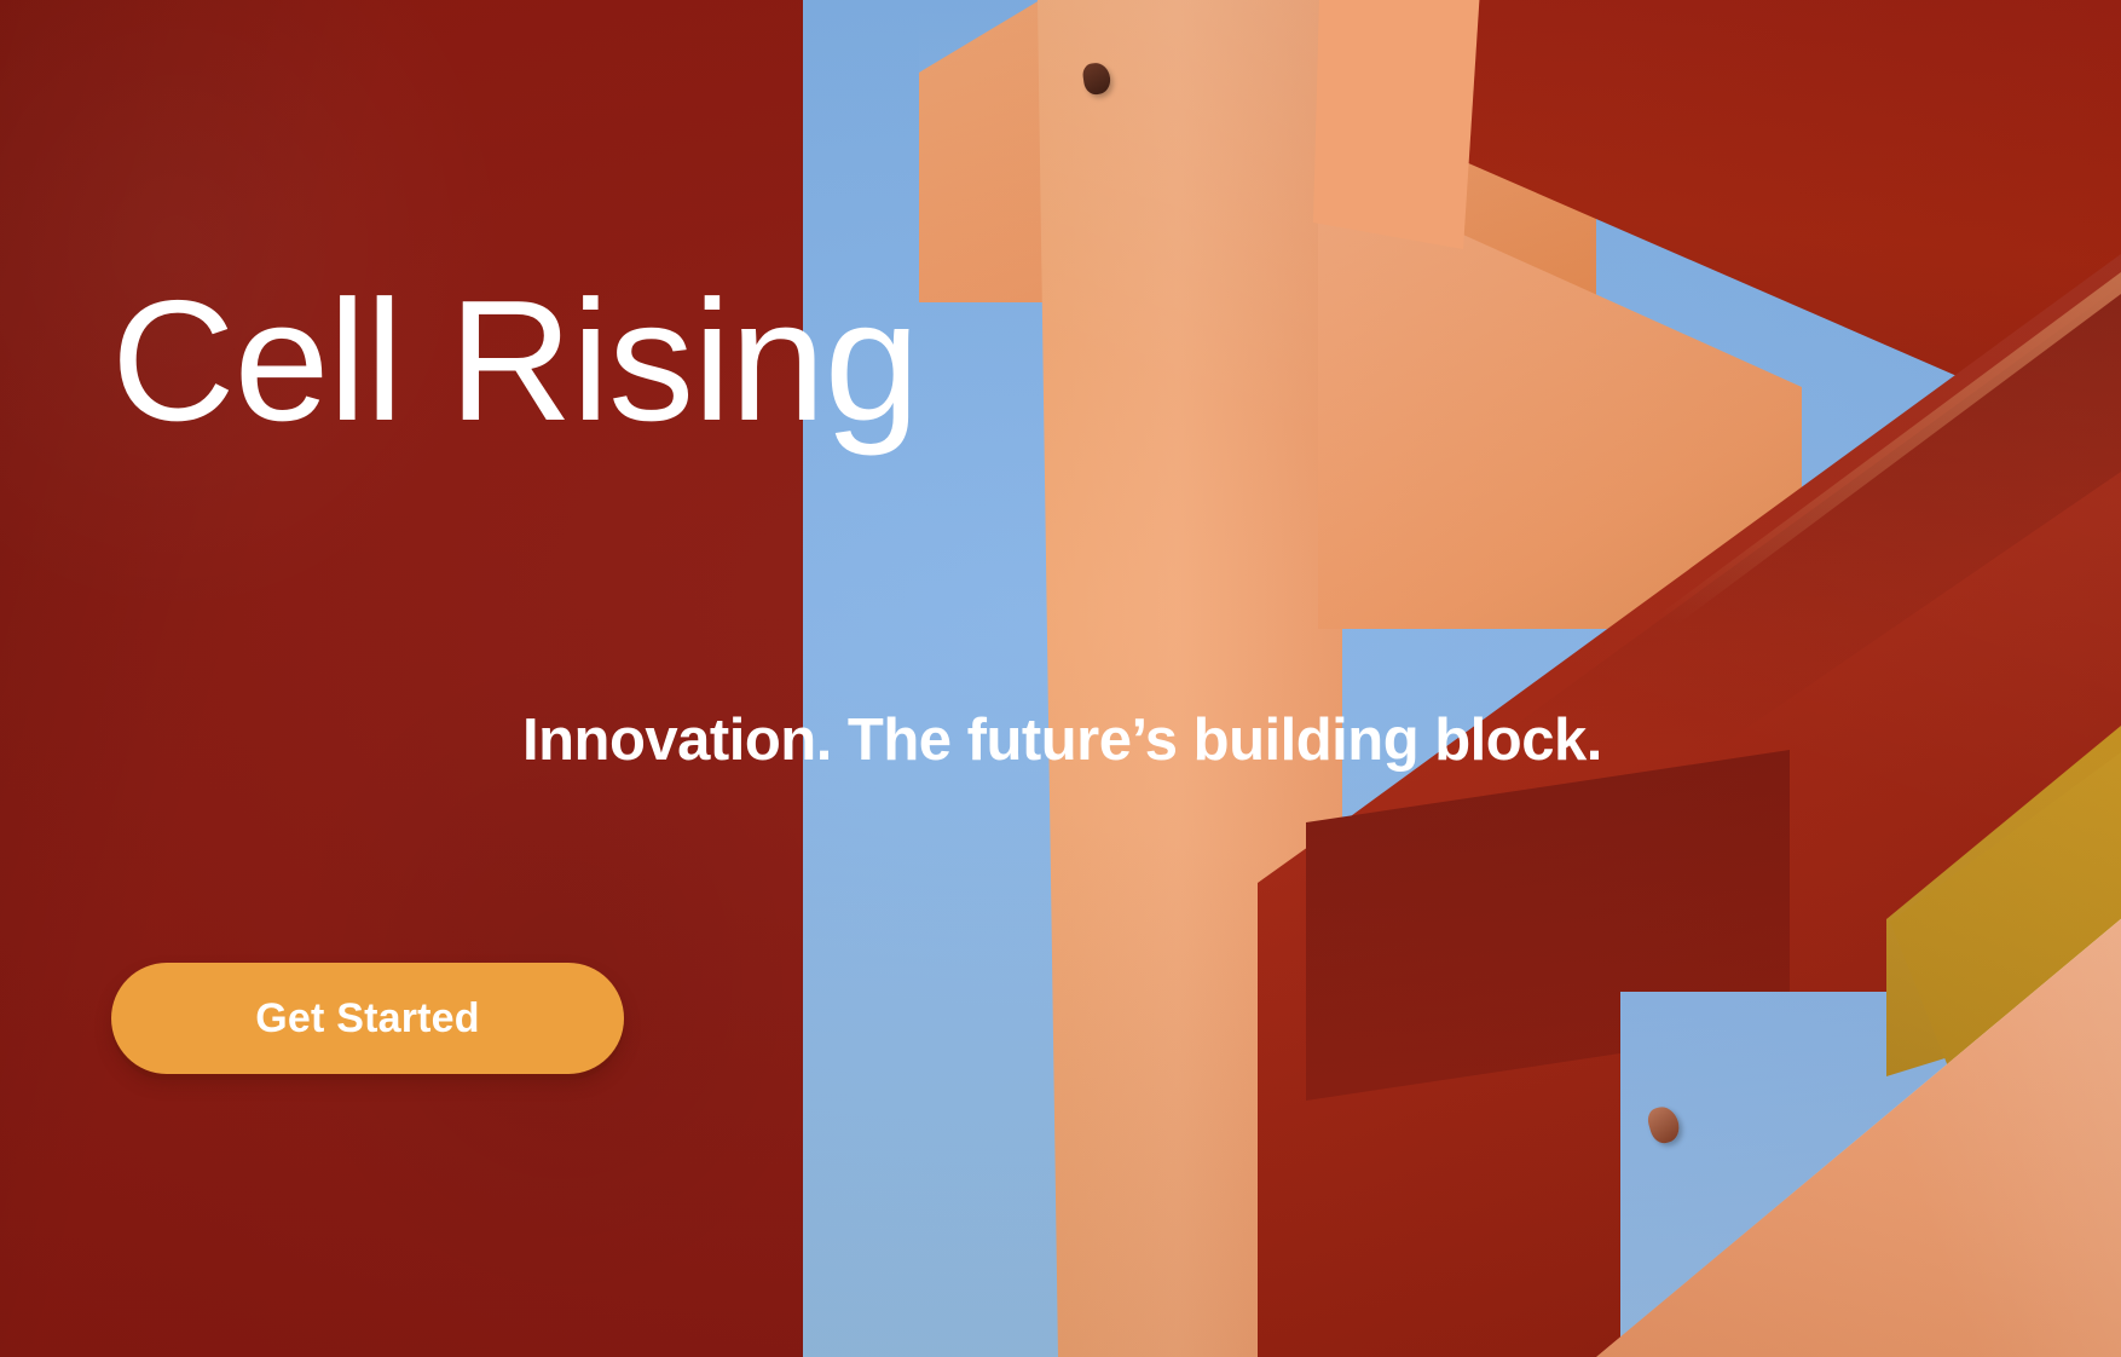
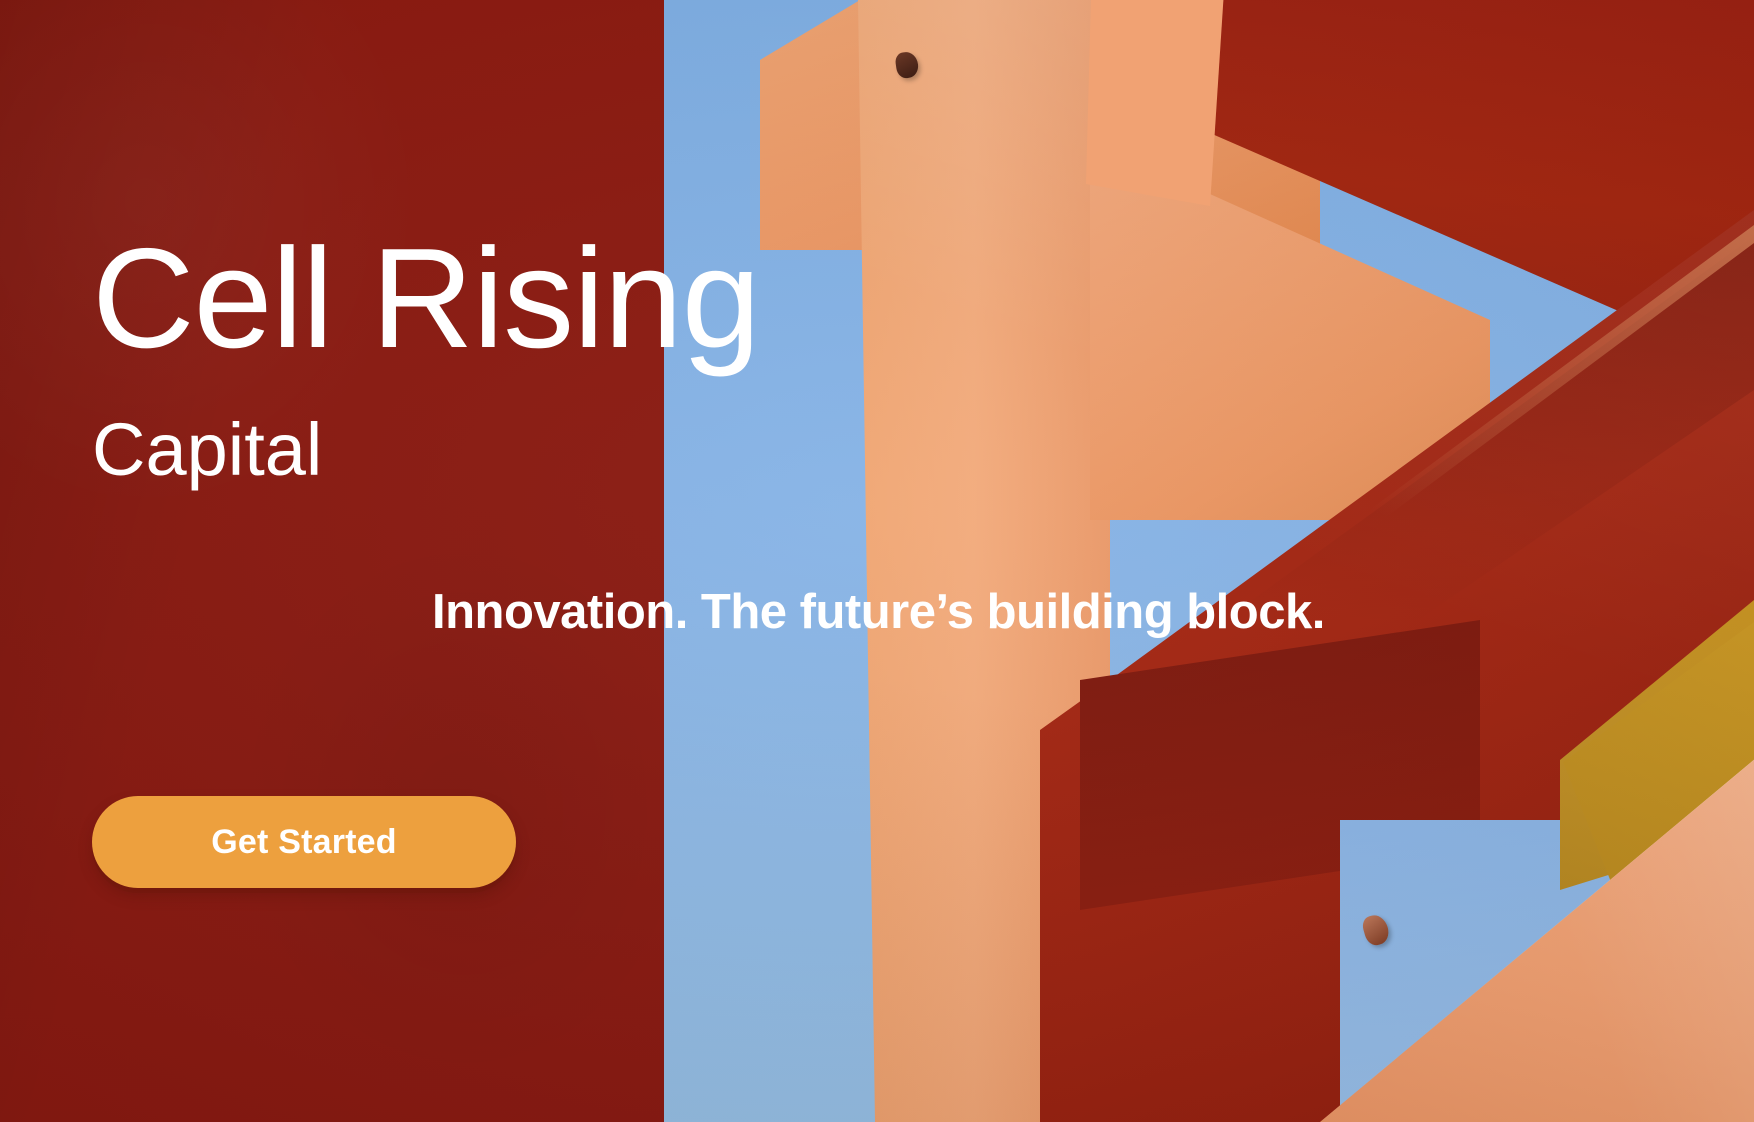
  Cell Rising
+ Capital
  Innovation. The future’s building block.
  Get Started
